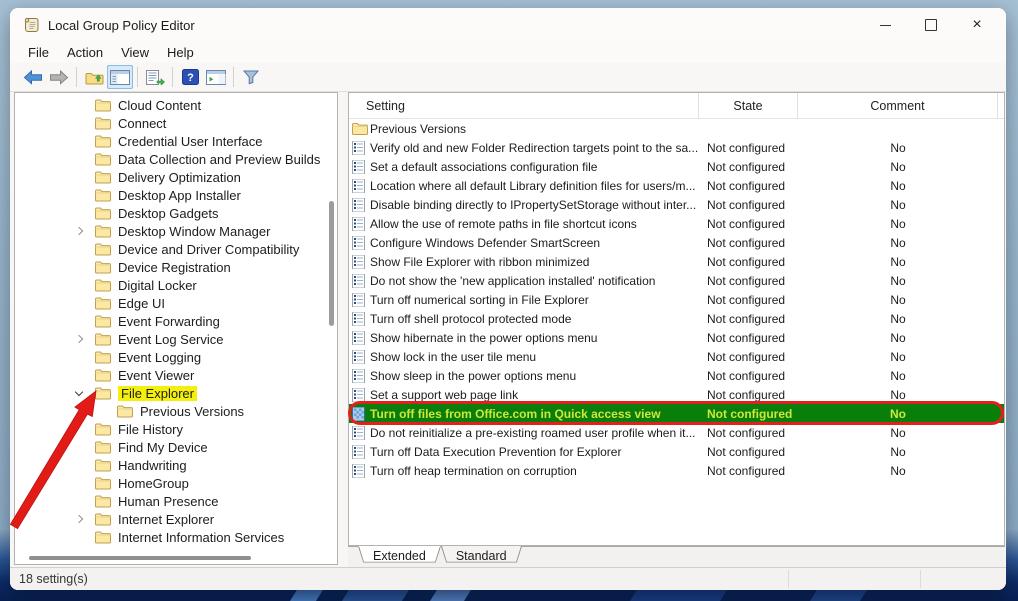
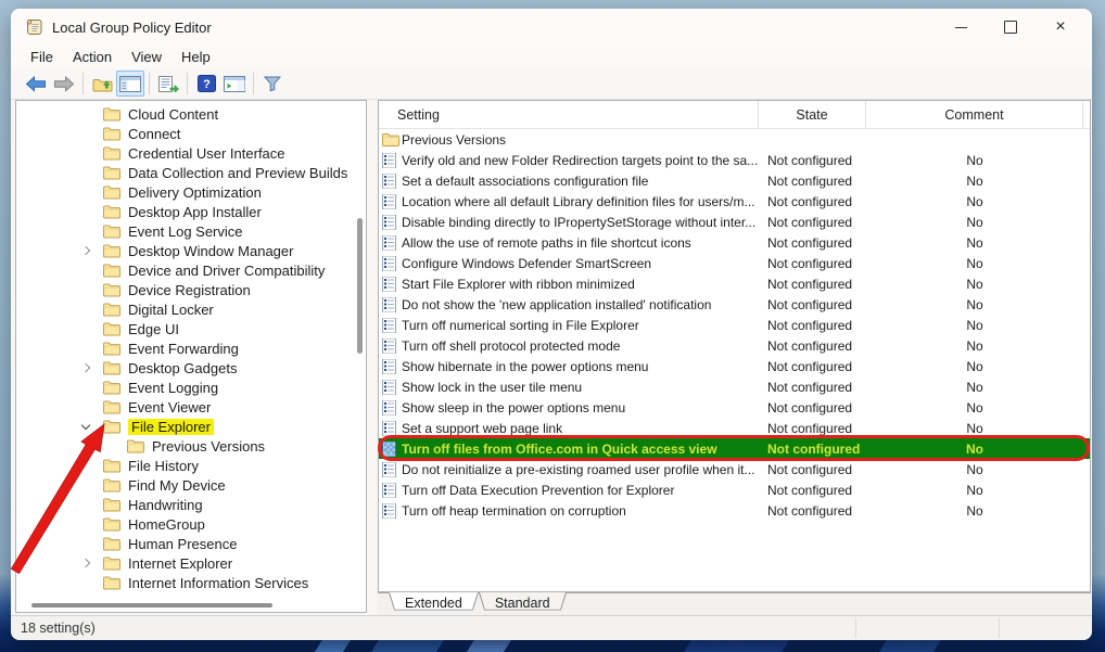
  Local Group Policy Editor
  ×
  File
  Action
  View
  Help
  ?
  Cloud Content
  Connect
  Credential User Interface
  Data Collection and Preview Builds
  Delivery Optimization
  Desktop App Installer
- Desktop Gadgets
+ Event Log Service
  Desktop Window Manager
  Device and Driver Compatibility
  Device Registration
  Digital Locker
  Edge UI
  Event Forwarding
- Event Log Service
+ Desktop Gadgets
  Event Logging
  Event Viewer
  File Explorer
  Previous Versions
  File History
  Find My Device
  Handwriting
  HomeGroup
  Human Presence
  Internet Explorer
  Internet Information Services
  Setting
  State
  Comment
  Previous Versions
  Verify old and new Folder Redirection targets point to the sa...
  Not configured
  No
  Set a default associations configuration file
  Not configured
  No
  Location where all default Library definition files for users/m...
  Not configured
  No
  Disable binding directly to IPropertySetStorage without inter...
  Not configured
  No
  Allow the use of remote paths in file shortcut icons
  Not configured
  No
  Configure Windows Defender SmartScreen
  Not configured
  No
- Show File Explorer with ribbon minimized
+ Start File Explorer with ribbon minimized
  Not configured
  No
  Do not show the 'new application installed' notification
  Not configured
  No
  Turn off numerical sorting in File Explorer
  Not configured
  No
  Turn off shell protocol protected mode
  Not configured
  No
  Show hibernate in the power options menu
  Not configured
  No
  Show lock in the user tile menu
  Not configured
  No
  Show sleep in the power options menu
  Not configured
  No
  Set a support web page link
  Not configured
  No
  Turn off files from Office.com in Quick access view
  Not configured
  No
  Do not reinitialize a pre-existing roamed user profile when it...
  Not configured
  No
  Turn off Data Execution Prevention for Explorer
  Not configured
  No
  Turn off heap termination on corruption
  Not configured
  No
  Extended
  Standard
  18 setting(s)
